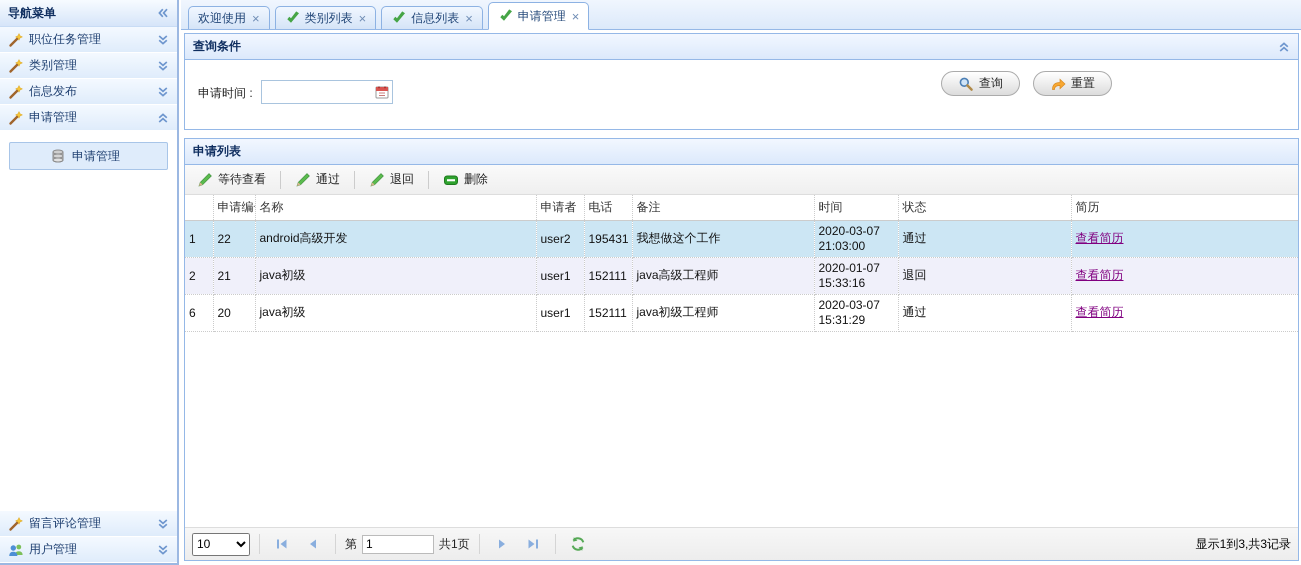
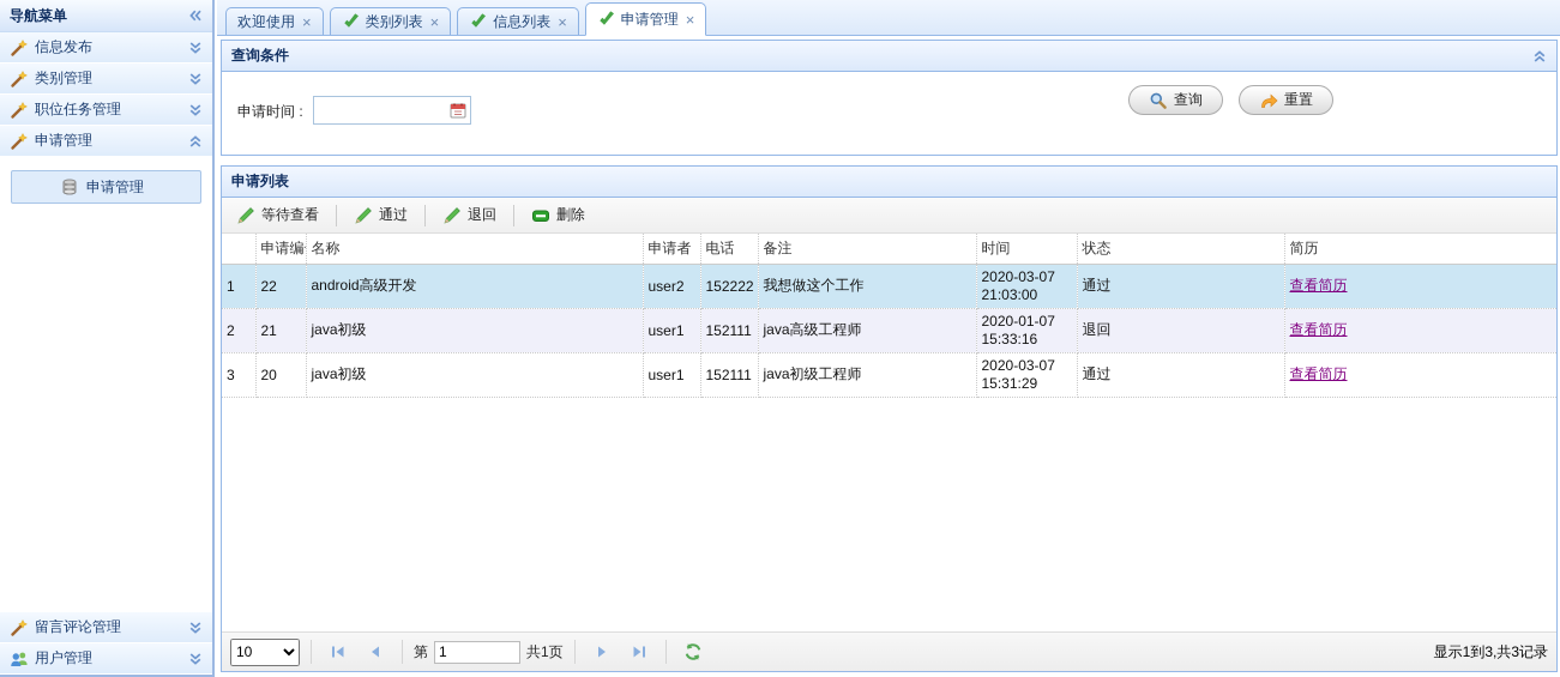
  导航菜单
- 职位任务管理
+ 信息发布
  类别管理
- 信息发布
+ 职位任务管理
  申请管理
  申请管理
  留言评论管理
  用户管理
  欢迎使用
  ×
  类别列表
  ×
  信息列表
  ×
  申请管理
  ×
  查询条件
  申请时间 :
  查询
  重置
  申请列表
  等待查看
  通过
  退回
  删除
  	申请编	名称	申请者	电话	备注	时间	状态	简历
- 1	22	android高级开发	user2	195431	我想做这个工作	2020-03-07 21:03:00	通过	查看简历
+ 1	22	android高级开发	user2	152222	我想做这个工作	2020-03-07 21:03:00	通过	查看简历
  2	21	java初级	user1	152111	java高级工程师	2020-01-07 15:33:16	退回	查看简历
- 6	20	java初级	user1	152111	java初级工程师	2020-03-07 15:31:29	通过	查看简历
+ 3	20	java初级	user1	152111	java初级工程师	2020-03-07 15:31:29	通过	查看简历
  10
  第
  1
  共1页
  显示1到3,共3记录
